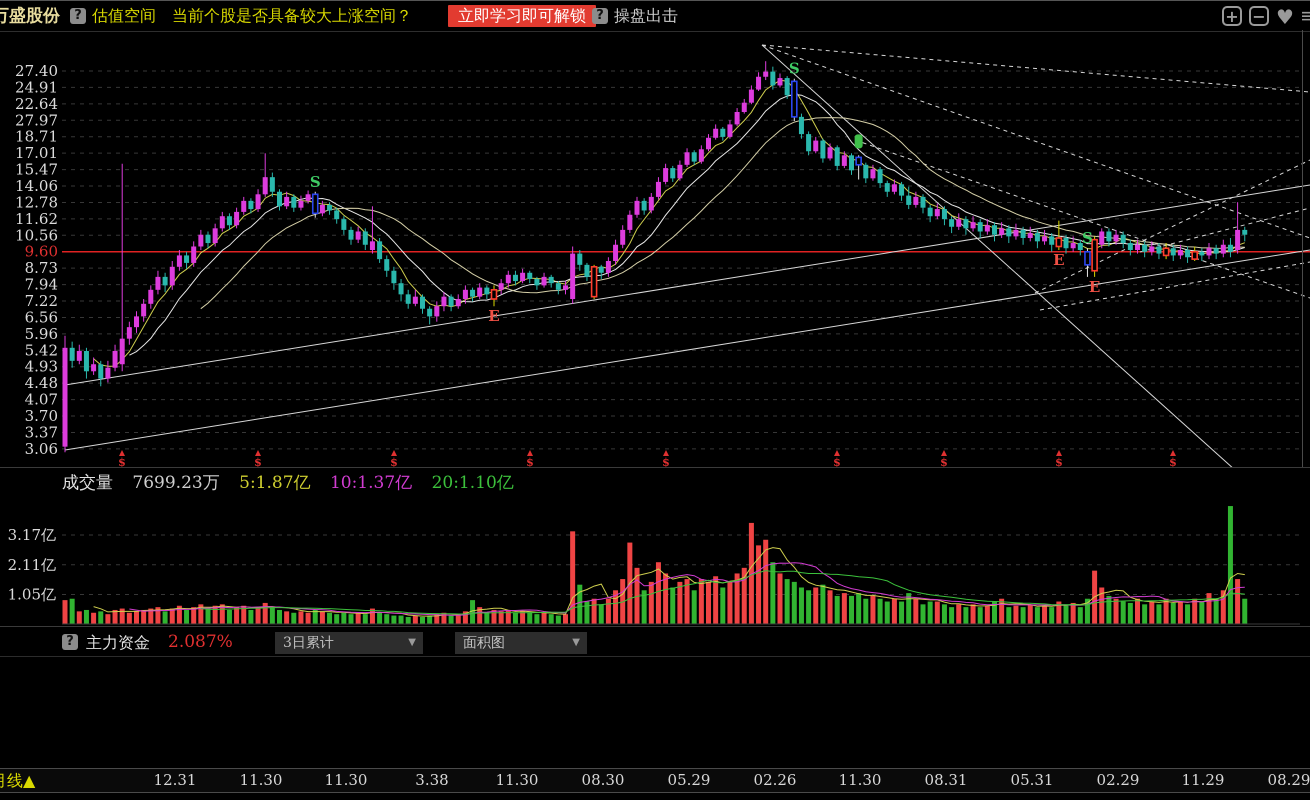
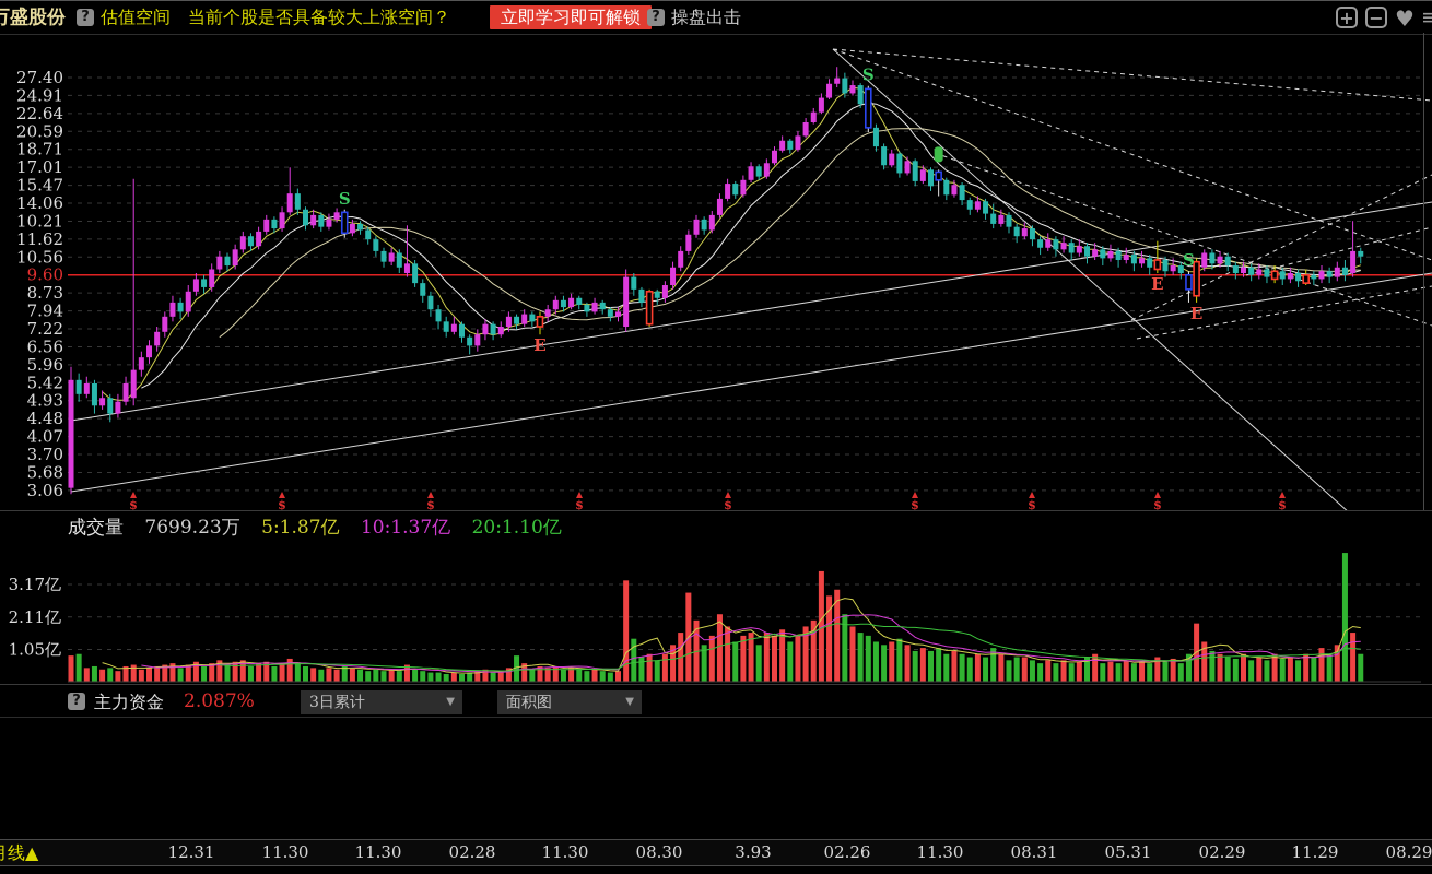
  万盛股份
  ?
  估值空间
  当前个股是否具备较大上涨空间？
  立即学习即可解锁
  ?
  操盘出击
  +
  −
  ♥
  ≡
  27.40
  24.91
  22.64
- 27.97
+ 20.59
  18.71
  17.01
  15.47
  14.06
- 12.78
+ 10.21
  11.62
  10.56
  9.60
  8.73
  7.94
  7.22
  6.56
  5.96
  5.42
  4.93
  4.48
  4.07
  3.70
- 3.37
+ 5.68
  3.06
  S
  S
  S
  E
  E
  E
  $
  $
  $
  $
  $
  $
  $
  $
  $
  成交量 7699.23万 5:1.87亿 10:1.37亿 20:1.10亿
  3.17亿
  2.11亿
  1.05亿
  ?
  主力资金
  2.087%
  3日累计
  ▼
  面积图
  ▼
  12.31
  11.30
  11.30
- 3.38
+ 02.28
  11.30
  08.30
- 05.29
+ 3.93
  02.26
  11.30
  08.31
  05.31
  02.29
  11.29
  08.29
